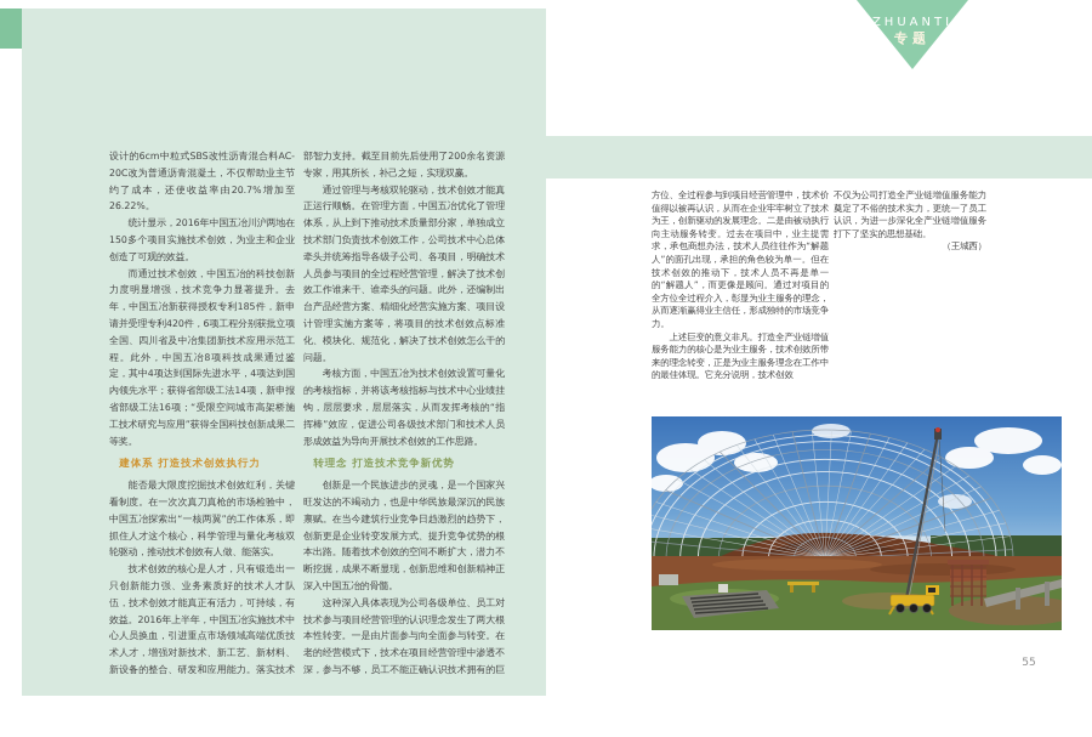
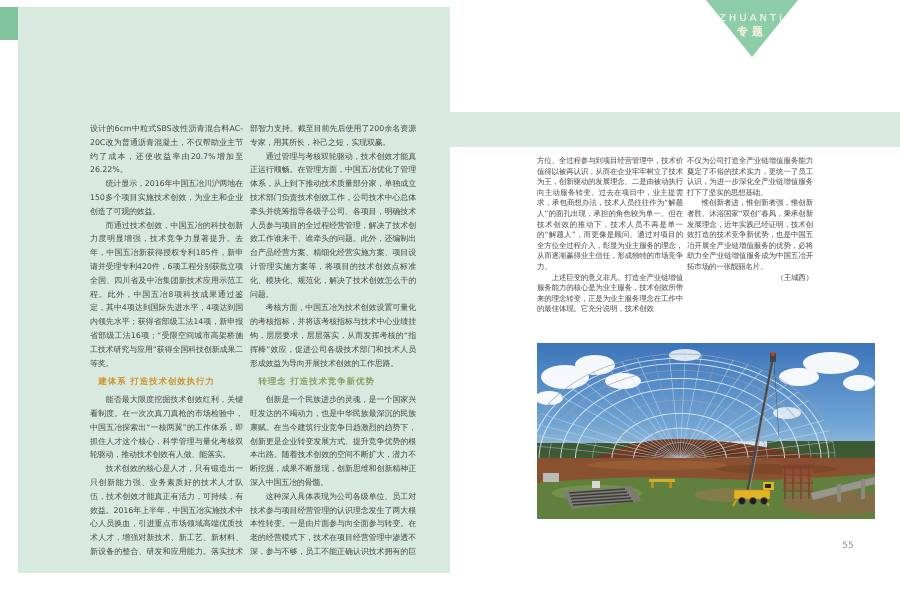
  ZHUANTI
  专题
  设计的6cm中粒式SBS改性沥青混合料AC-20C改为普通沥青混凝土，不仅帮助业主节约了成本，还使收益率由20.7%增加至26.22%。
  统计显示，2016年中国五冶川沪两地在150多个项目实施技术创效，为业主和企业创造了可观的效益。
  而通过技术创效，中国五冶的科技创新力度明显增强，技术竞争力显著提升。去年，中国五冶新获得授权专利185件，新申请并受理专利420件，6项工程分别获批立项全国、四川省及中冶集团新技术应用示范工程。此外，中国五冶8项科技成果通过鉴定，其中4项达到国际先进水平，4项达到国内领先水平；获得省部级工法14项，新申报省部级工法16项；“受限空间城市高架桥施工技术研究与应用”获得全国科技创新成果二等奖。
  建体系 打造技术创效执行力
  能否最大限度挖掘技术创效红利，关键看制度。在一次次真刀真枪的市场检验中，中国五冶探索出“一核两翼”的工作体系，即抓住人才这个核心，科学管理与量化考核双轮驱动，推动技术创效有人做、能落实。
  部智力支持。截至目前先后使用了200余名资源专家，用其所长，补己之短，实现双赢。
  通过管理与考核双轮驱动，技术创效才能真正运行顺畅。在管理方面，中国五冶优化了管理体系，从上到下推动技术质量部分家，单独成立技术部门负责技术创效工作，公司技术中心总体牵头并统筹指导各级子公司、各项目，明确技术人员参与项目的全过程经营管理，解决了技术创效工作谁来干、谁牵头的问题。此外，还编制出台产品经营方案、精细化经营实施方案、项目设计管理实施方案等，将项目的技术创效点标准化、模块化、规范化，解决了技术创效怎么干的问题。
  考核方面，中国五冶为技术创效设置可量化的考核指标，并将该考核指标与技术中心业绩挂钩，层层要求，层层落实，从而发挥考核的“指挥棒”效应，促进公司各级技术部门和技术人员形成效益为导向开展技术创效的工作思路。
  转理念 打造技术竞争新优势
  创新是一个民族进步的灵魂，是一个国家兴旺发达的不竭动力，也是中华民族最深沉的民族禀赋。在当今建筑行业竞争日趋激烈的趋势下，创新更是企业转变发展方式、提升竞争优势的根本出路。随着技术创效的空间不断扩大，潜力不断挖掘，成果不断显现，创新思维和创新精神正深入中国五冶的骨髓。
  这种深入具体表现为公司各级单位、员工对技术参与项目经营管理的认识理念发生了两大根本性转变。一是由片面参与向全面参与转变。在老的经营模式下，技术在项目经营管理中渗透不深，参与不够，员工不能正确认识技术拥有的巨
  方位、全过程参与到项目经营管理中，技术价值得以被再认识，从而在企业牢牢树立了技术为王，创新驱动的发展理念。二是由被动执行向主动服务转变。过去在项目中，业主提需求，承包商想办法，技术人员往往作为“解题人”的面孔出现，承担的角色较为单一。但在技术创效的推动下，技术人员不再是单一的“解题人”，而更像是顾问。通过对项目的全方位全过程介入，彰显为业主服务的理念，从而逐渐赢得业主信任，形成独特的市场竞争力。
  上述巨变的意义非凡。打造全产业链增值服务能力的核心是为业主服务，技术创效所带来的理念转变，正是为业主服务理念在工作中的最佳体现。它充分说明，技术创效
  不仅为公司打造全产业链增值服务能力奠定了不俗的技术实力，更统一了员工认识，为进一步深化全产业链增值服务打下了坚实的思想基础。
+ 惟创新者进，惟创新者强，惟创新者胜。沐浴国家“双创”春风，秉承创新发展理念，近年实践已经证明，技术创效打造的技术竞争新优势，也是中国五冶开展全产业链增值服务的优势，必将助力全产业链增值服务成为中国五冶开拓市场的一张靓丽名片。
  （王城西）
  55
